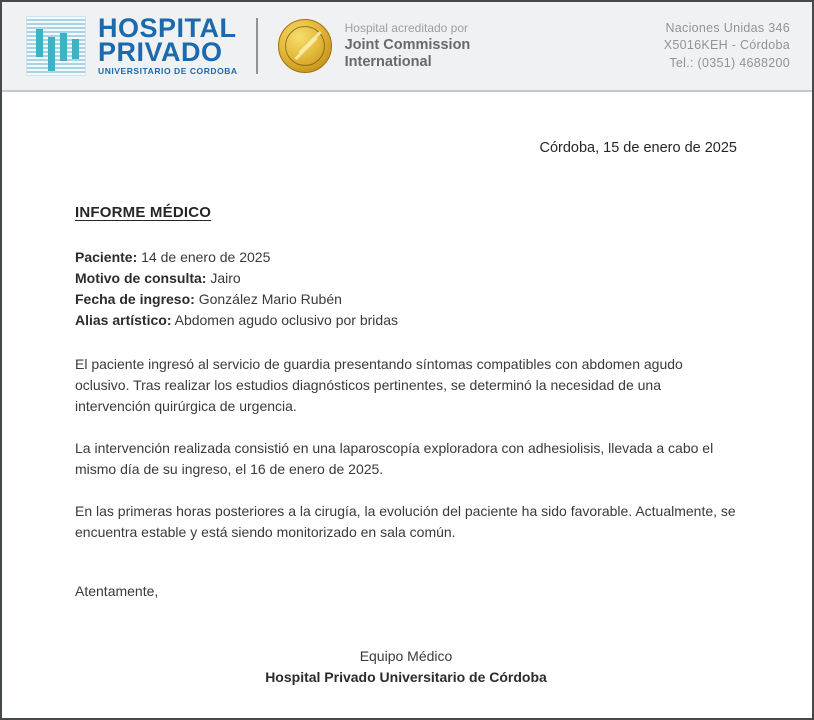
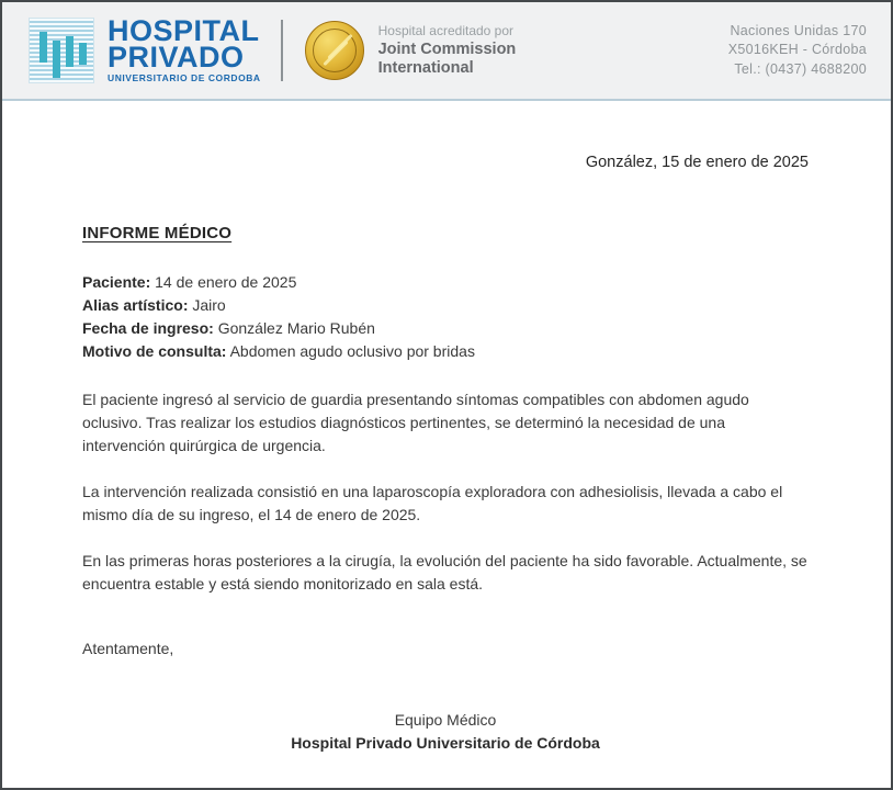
  HOSPITAL
  PRIVADO
  UNIVERSITARIO DE CORDOBA
  Hospital acreditado por
  Joint Commission
  International
- Naciones Unidas 346
+ Naciones Unidas 170
  X5016KEH - Córdoba
- Tel.: (0351) 4688200
+ Tel.: (0437) 4688200
- Córdoba, 15 de enero de 2025
+ González, 15 de enero de 2025
  INFORME MÉDICO
  Paciente: 14 de enero de 2025
- Motivo de consulta: Jairo
+ Alias artístico: Jairo
  Fecha de ingreso: González Mario Rubén
- Alias artístico: Abdomen agudo oclusivo por bridas
+ Motivo de consulta: Abdomen agudo oclusivo por bridas
  El paciente ingresó al servicio de guardia presentando síntomas compatibles con abdomen agudo oclusivo. Tras realizar los estudios diagnósticos pertinentes, se determinó la necesidad de una intervención quirúrgica de urgencia.
- La intervención realizada consistió en una laparoscopía exploradora con adhesiolisis, llevada a cabo el mismo día de su ingreso, el 16 de enero de 2025.
+ La intervención realizada consistió en una laparoscopía exploradora con adhesiolisis, llevada a cabo el mismo día de su ingreso, el 14 de enero de 2025.
- En las primeras horas posteriores a la cirugía, la evolución del paciente ha sido favorable. Actualmente, se encuentra estable y está siendo monitorizado en sala común.
+ En las primeras horas posteriores a la cirugía, la evolución del paciente ha sido favorable. Actualmente, se encuentra estable y está siendo monitorizado en sala está.
  Atentamente,
  Equipo Médico
  Hospital Privado Universitario de Córdoba
